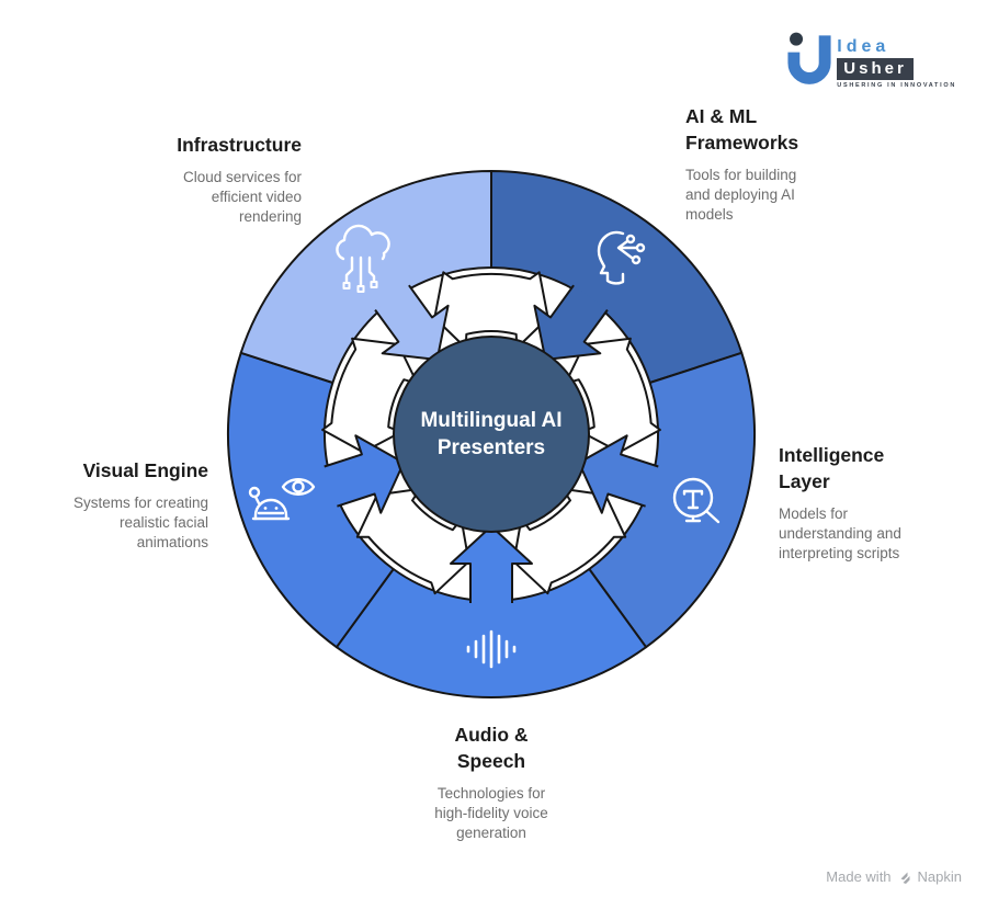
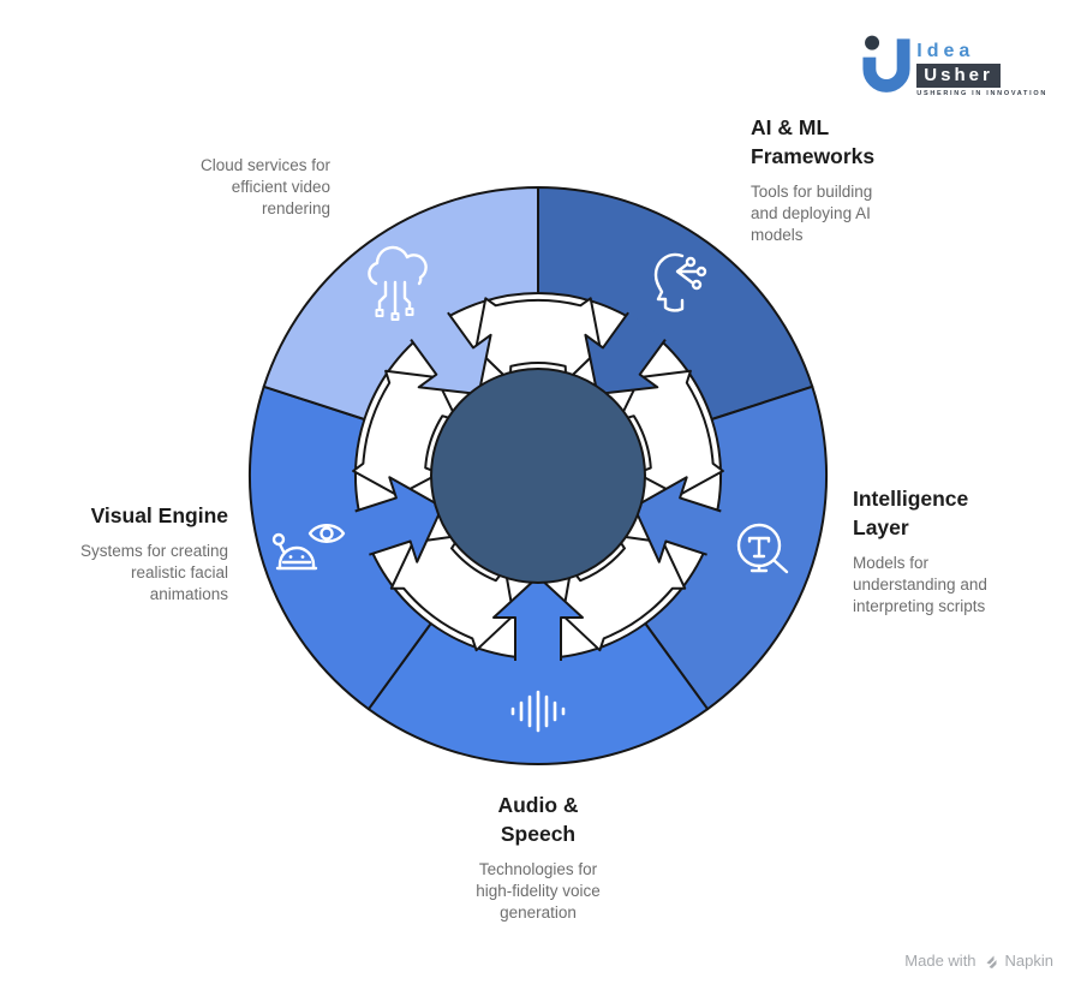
- Multilingual AI Presenters
- Infrastructure
  Cloud services for
  efficient video
  rendering
  AI & ML
  Frameworks
  Tools for building
  and deploying AI
  models
  Intelligence
  Layer
  Models for
  understanding and
  interpreting scripts
  Audio &
  Speech
  Technologies for
  high-fidelity voice
  generation
  Visual Engine
  Systems for creating
  realistic facial
  animations
  Idea
  Usher
  Made with
  Napkin
